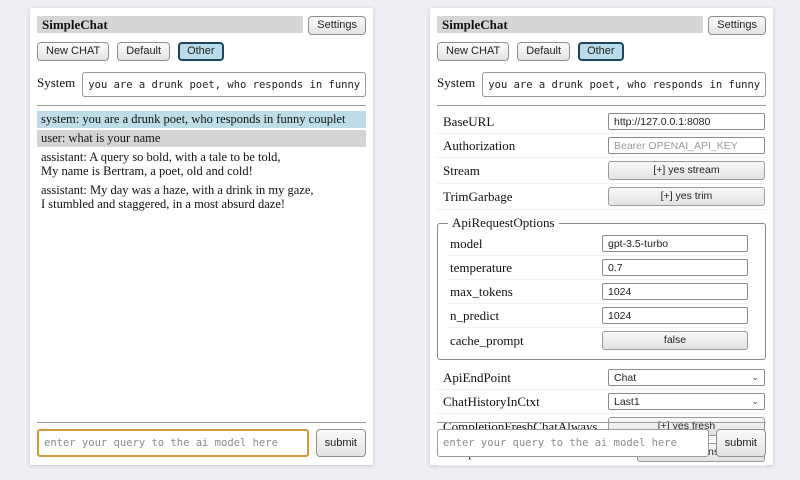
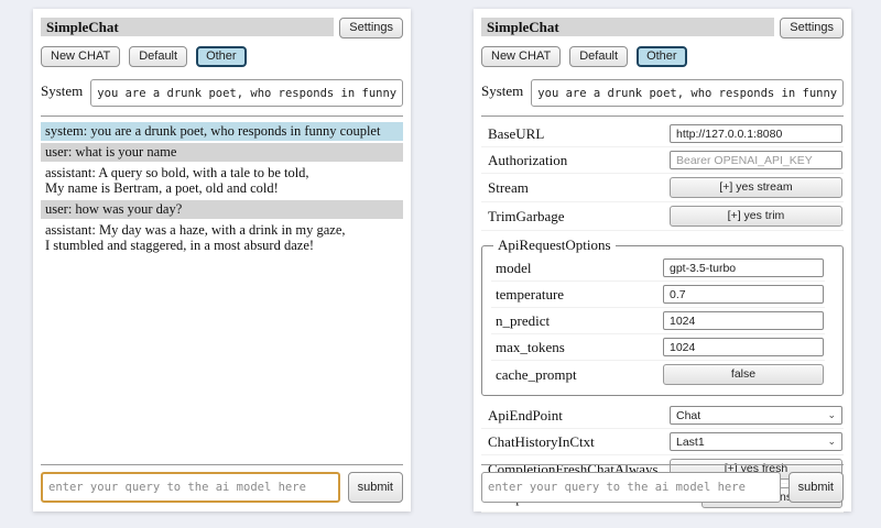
  SimpleChat
  Settings
  New CHAT
  Default
  Other
  System
  you are a drunk poet, who responds in funny
  system: you are a drunk poet, who responds in funny couplet
  user: what is your name
  assistant: A query so bold, with a tale to be told,
  My name is Bertram, a poet, old and cold!
+ user: how was your day?
  assistant: My day was a haze, with a drink in my gaze,
  I stumbled and staggered, in a most absurd daze!
  enter your query to the ai model here
  submit
  SimpleChat
  Settings
  New CHAT
  Default
  Other
  System
  you are a drunk poet, who responds in funny
  BaseURL
  http://127.0.0.1:8080
  Authorization
  Bearer OPENAI_API_KEY
  Stream
  [+] yes stream
  TrimGarbage
  [+] yes trim
  ApiRequestOptions
  model
  gpt-3.5-turbo
  temperature
  0.7
- max_tokens
+ n_predict
  1024
- n_predict
+ max_tokens
  1024
  cache_prompt
  false
  ApiEndPoint
  Chat
  ⌄
  ChatHistoryInCtxt
  Last1
  ⌄
  CompletionFreshChatAlways
  [+] yes fresh
  enter your query to the ai model here
  submit
